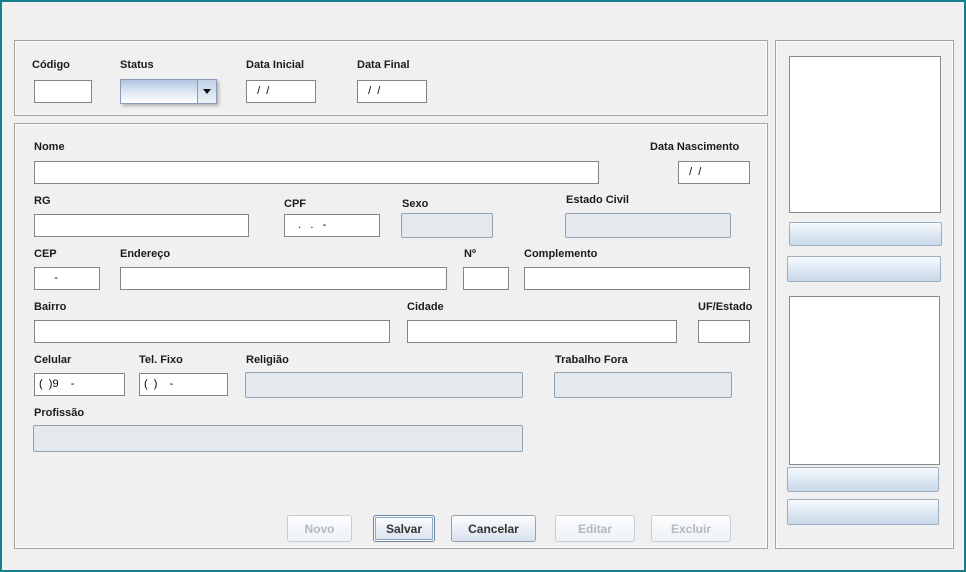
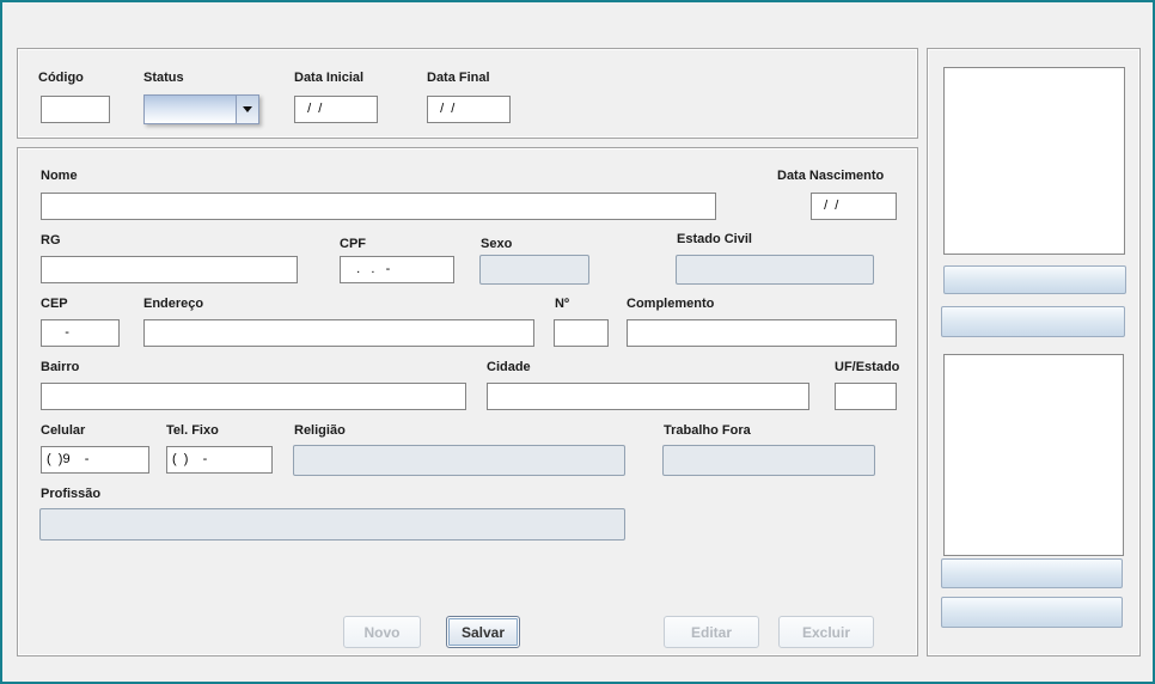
  Código
  Status
  Data Inicial
  / /
  Data Final
  / /
  Nome
  Data Nascimento
  / /
  RG
  CPF
  . . -
  Sexo
  Estado Civil
  CEP
  -
  Endereço
  Nº
  Complemento
  Bairro
  Cidade
  UF/Estado
  Celular
  ( )9 -
  Tel. Fixo
  ( ) -
  Religião
  Trabalho Fora
  Profissão
  Novo
  Salvar
- Cancelar
  Editar
  Excluir
